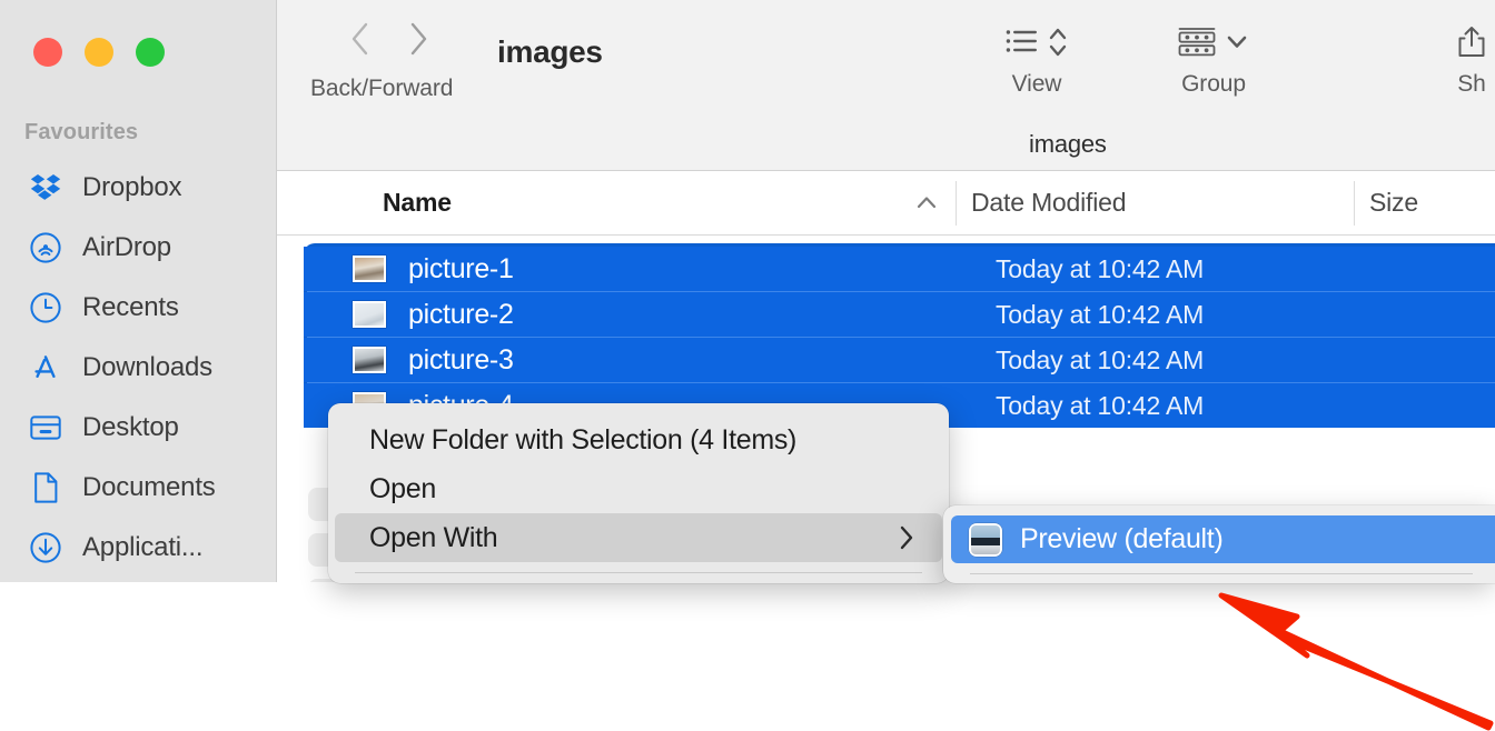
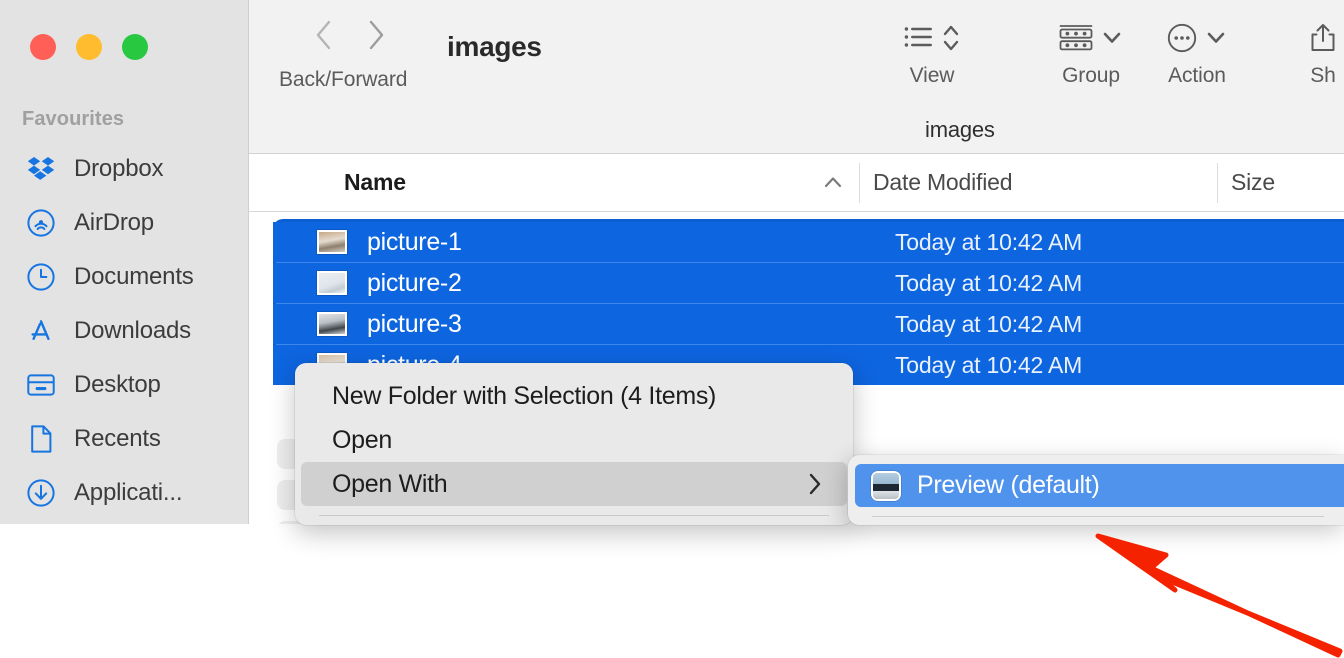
  Favourites
  Dropbox
  AirDrop
- Recents
+ Documents
  Downloads
  Desktop
- Documents
+ Recents
  Applicati...
  Back/Forward
  images
  View
  Group
+ Action
  Sh
  images
  Name
  Date Modified
  Size
  picture-1
  Today at 10:42 AM
  picture-2
  Today at 10:42 AM
  picture-3
  Today at 10:42 AM
  Today at 10:42 AM
  New Folder with Selection (4 Items)
  Open
  Open With
  Preview (default)
